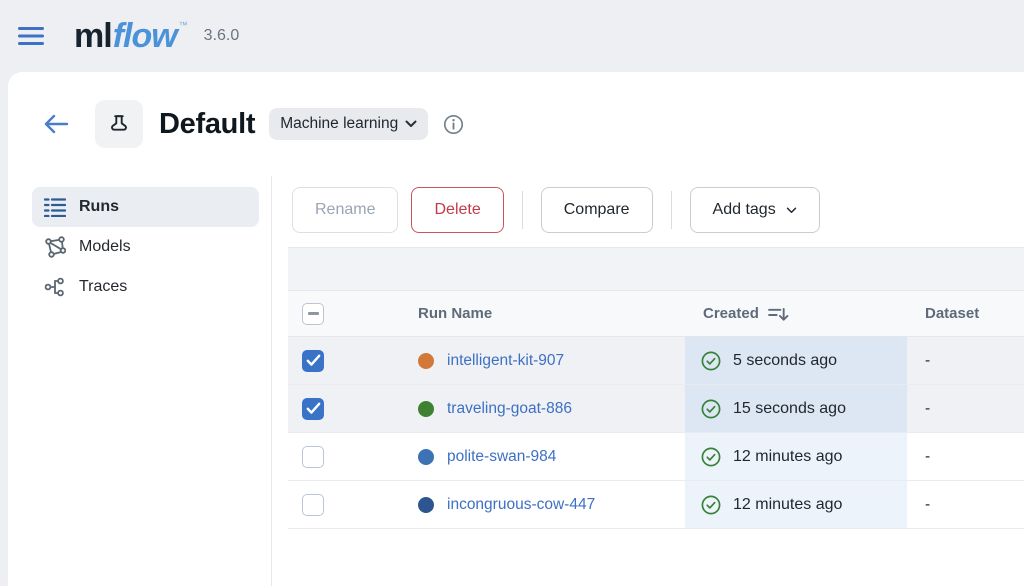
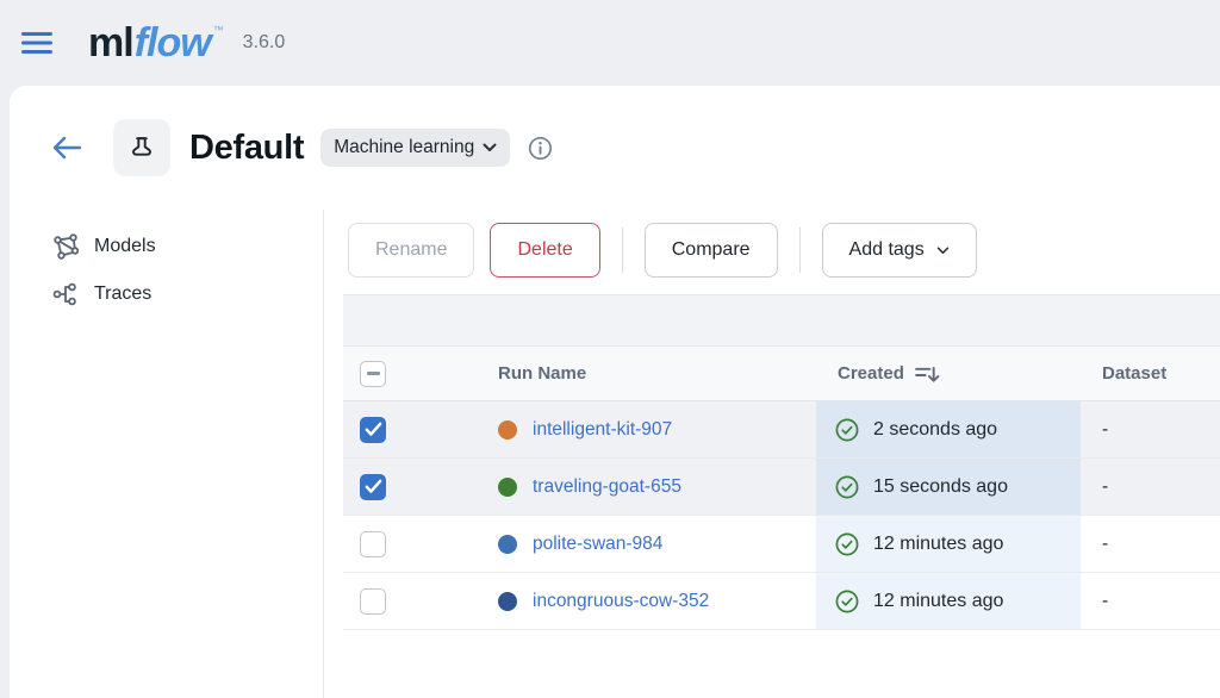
  ml
  flow
  ™
  3.6.0
  Default
  Machine learning
- Runs
  Models
  Traces
  Rename
  Delete
  Compare
  Add tags
  Run Name
  Created
  Dataset
  intelligent-kit-907
- 5 seconds ago
+ 2 seconds ago
  -
- traveling-goat-886
+ traveling-goat-655
  15 seconds ago
  -
  polite-swan-984
  12 minutes ago
  -
- incongruous-cow-447
+ incongruous-cow-352
  12 minutes ago
  -
